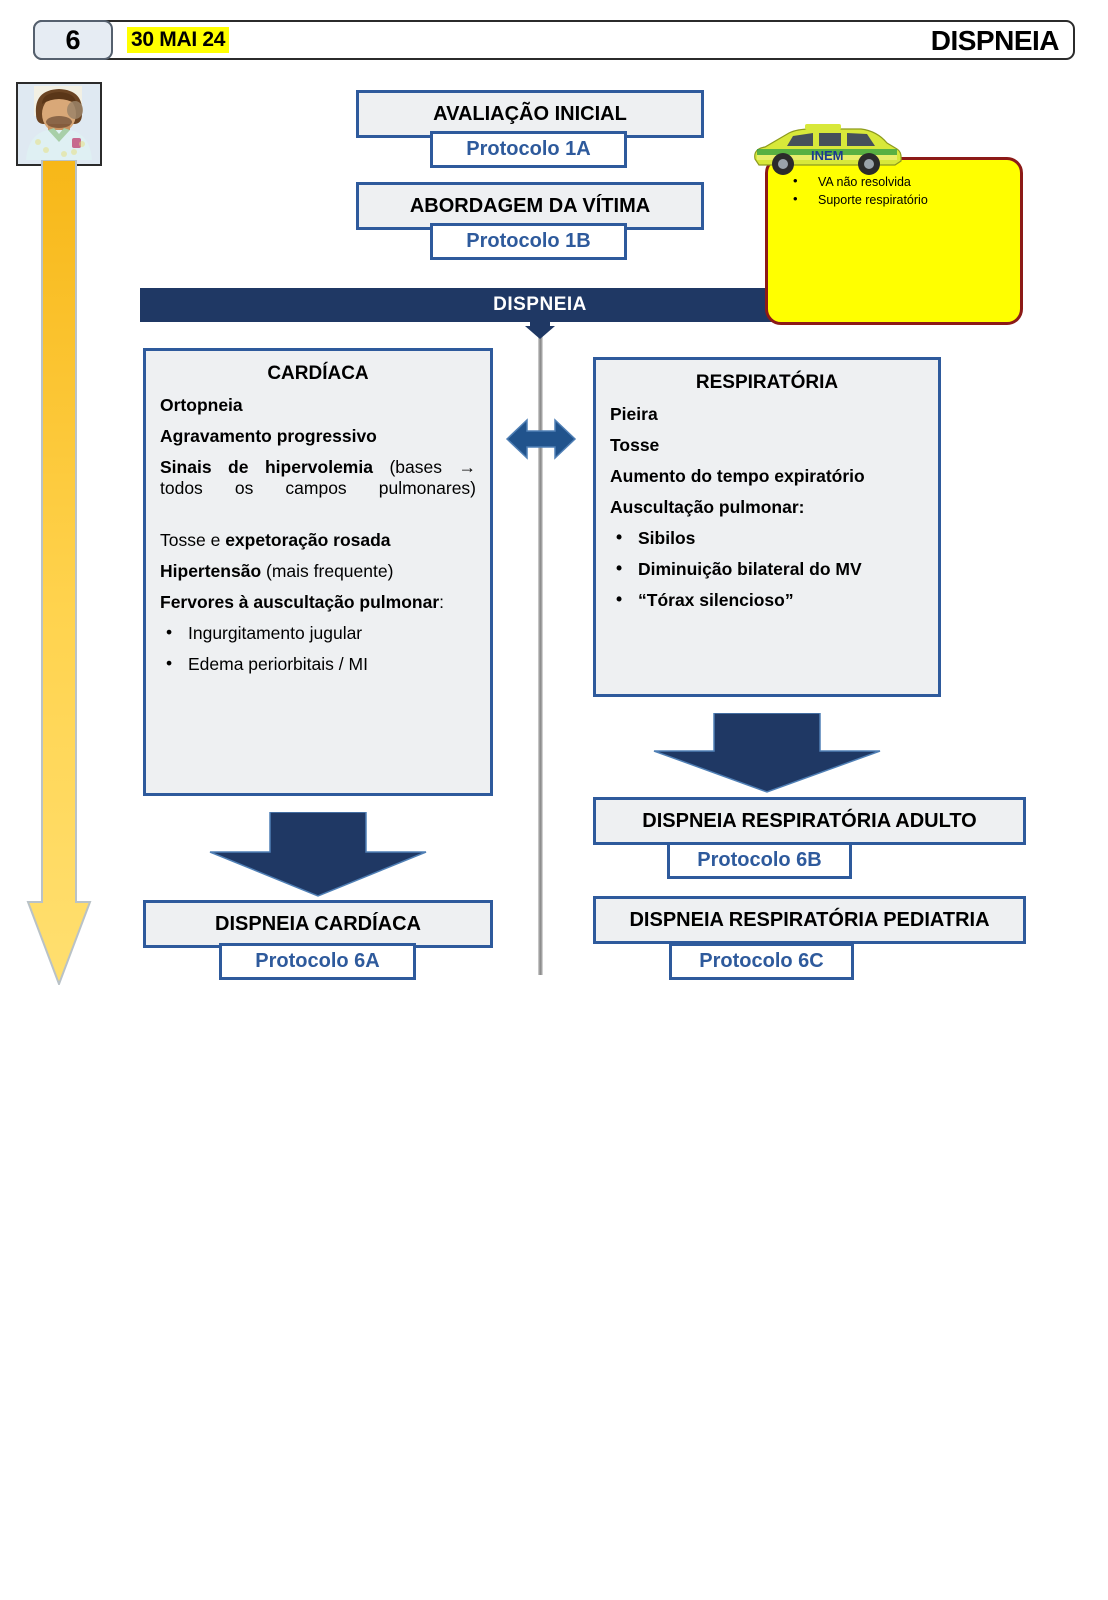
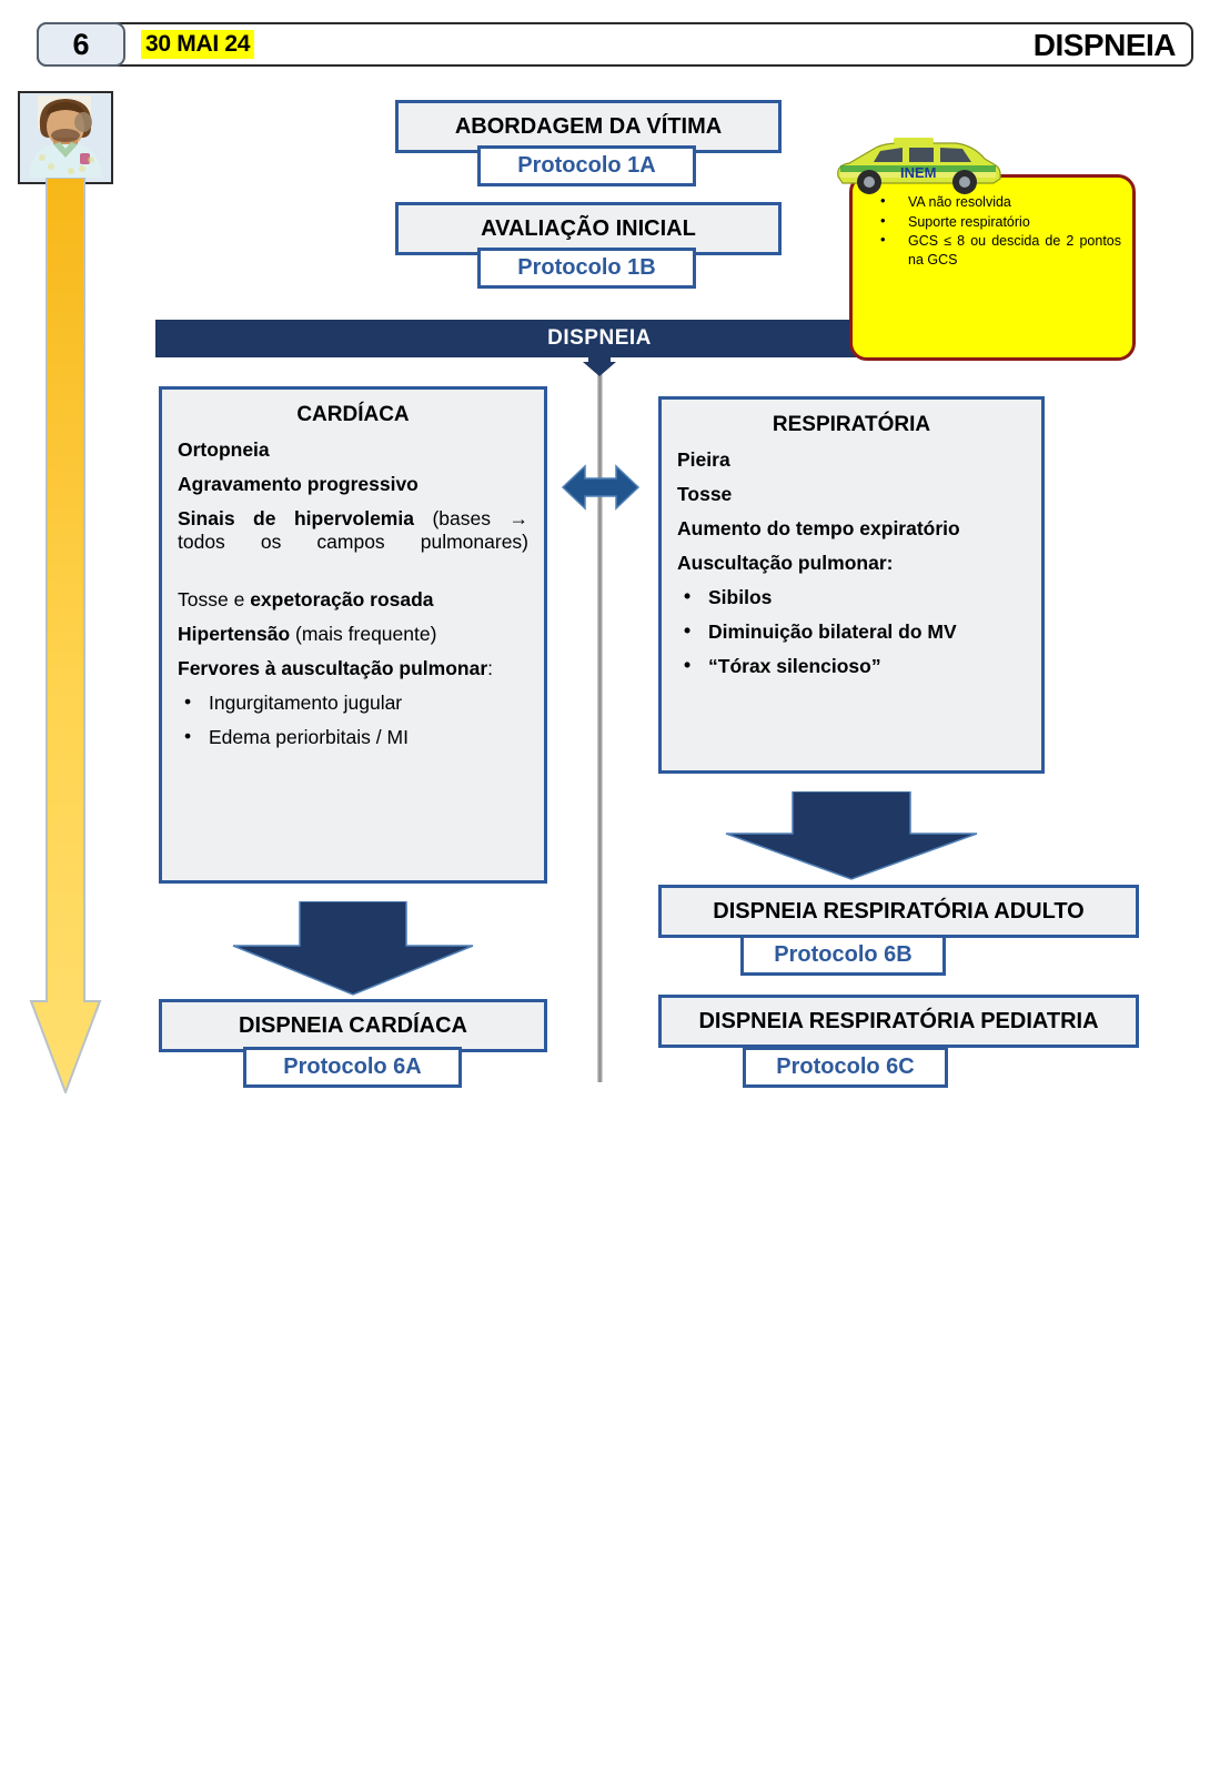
  6
  30 MAI 24
  DISPNEIA
- AVALIAÇÃO INICIAL
+ ABORDAGEM DA VÍTIMA
  Protocolo 1A
- ABORDAGEM DA VÍTIMA
+ AVALIAÇÃO INICIAL
  Protocolo 1B
  INEM
  VA não resolvida
  Suporte respiratório
+ GCS ≤ 8 ou descida de 2 pontos na GCS
  DISPNEIA
  CARDÍACA
  Ortopneia
  Agravamento progressivo
  Sinais de hipervolemia (bases → todos os campos pulmonares)
  Tosse e expetoração rosada
  Hipertensão (mais frequente)
  Fervores à auscultação pulmonar:
  Ingurgitamento jugular
  Edema periorbitais / MI
  DISPNEIA CARDÍACA
  Protocolo 6A
  RESPIRATÓRIA
  Pieira
  Tosse
  Aumento do tempo expiratório
  Auscultação pulmonar:
  Sibilos
  Diminuição bilateral do MV
  “Tórax silencioso”
  DISPNEIA RESPIRATÓRIA ADULTO
  Protocolo 6B
  DISPNEIA RESPIRATÓRIA PEDIATRIA
  Protocolo 6C
